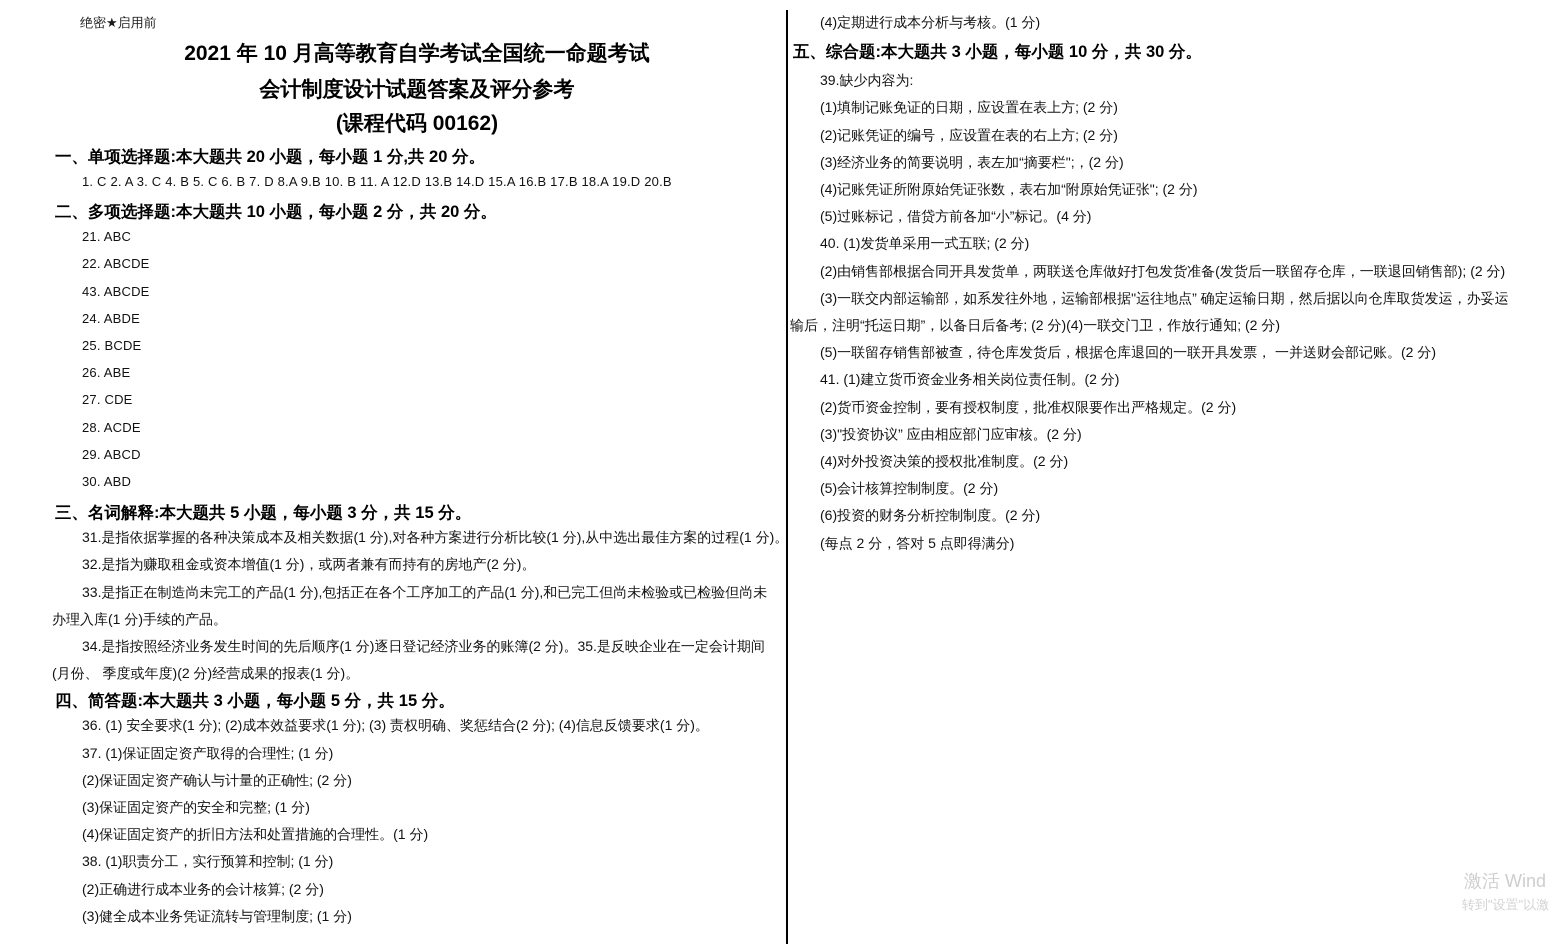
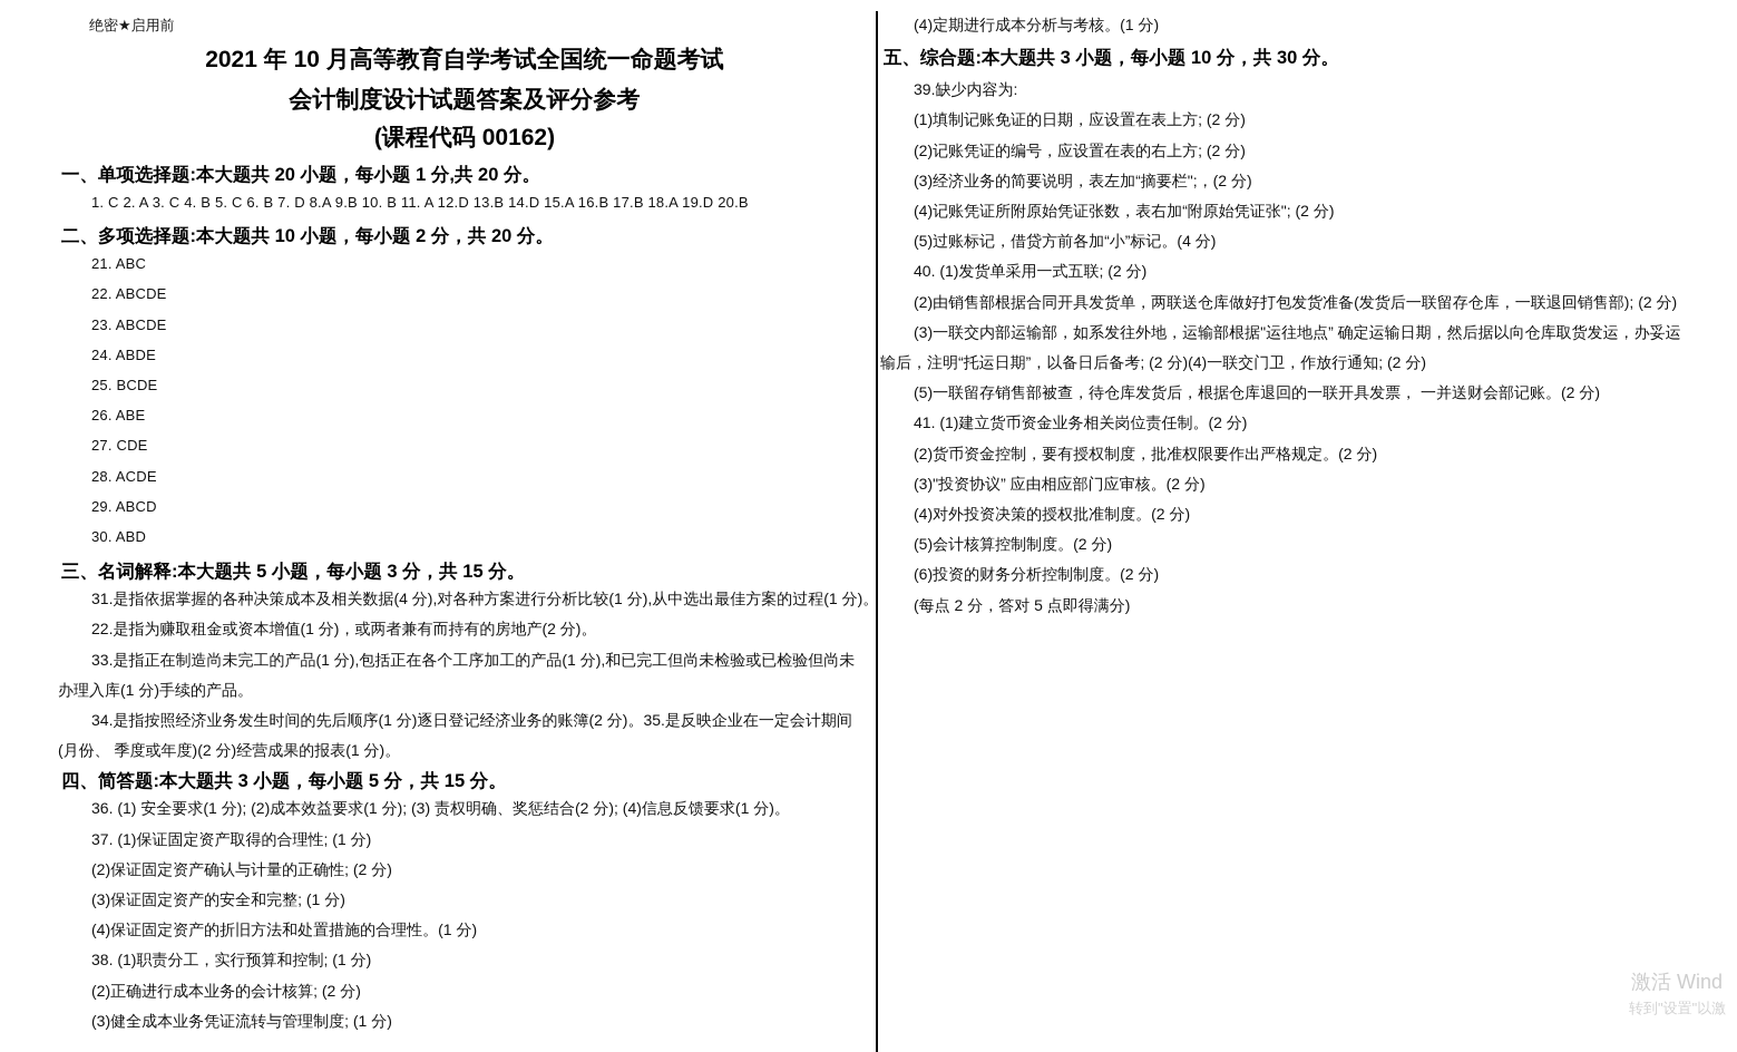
  绝密★启用前
  2021 年 10 月高等教育自学考试全国统一命题考试
  会计制度设计试题答案及评分参考
  (课程代码 00162)
  一、单项选择题:本大题共 20 小题，每小题 1 分,共 20 分。
  1. C 2. A 3. C 4. B 5. C 6. B 7. D 8.A 9.B 10. B 11. A 12.D 13.B 14.D 15.A 16.B 17.B 18.A 19.D 20.B
  二、多项选择题:本大题共 10 小题，每小题 2 分，共 20 分。
  21. ABC
  22. ABCDE
- 43. ABCDE
+ 23. ABCDE
  24. ABDE
  25. BCDE
  26. ABE
  27. CDE
  28. ACDE
  29. ABCD
  30. ABD
  三、名词解释:本大题共 5 小题，每小题 3 分，共 15 分。
- 31.是指依据掌握的各种决策成本及相关数据(1 分),对各种方案进行分析比较(1 分),从中选出最佳方案的过程(1 分)。
+ 31.是指依据掌握的各种决策成本及相关数据(4 分),对各种方案进行分析比较(1 分),从中选出最佳方案的过程(1 分)。
- 32.是指为赚取租金或资本增值(1 分)，或两者兼有而持有的房地产(2 分)。
+ 22.是指为赚取租金或资本增值(1 分)，或两者兼有而持有的房地产(2 分)。
  33.是指正在制造尚未完工的产品(1 分),包括正在各个工序加工的产品(1 分),和已完工但尚未检验或已检验但尚未
  办理入库(1 分)手续的产品。
  34.是指按照经济业务发生时间的先后顺序(1 分)逐日登记经济业务的账簿(2 分)。35.是反映企业在一定会计期间
  (月份、 季度或年度)(2 分)经营成果的报表(1 分)。
  四、简答题:本大题共 3 小题，每小题 5 分，共 15 分。
  36. (1) 安全要求(1 分); (2)成本效益要求(1 分); (3) 责权明确、奖惩结合(2 分); (4)信息反馈要求(1 分)。
  37. (1)保证固定资产取得的合理性; (1 分)
  (2)保证固定资产确认与计量的正确性; (2 分)
  (3)保证固定资产的安全和完整; (1 分)
  (4)保证固定资产的折旧方法和处置措施的合理性。(1 分)
  38. (1)职责分工，实行预算和控制; (1 分)
  (2)正确进行成本业务的会计核算; (2 分)
  (3)健全成本业务凭证流转与管理制度; (1 分)
  (4)定期进行成本分析与考核。(1 分)
  五、综合题:本大题共 3 小题，每小题 10 分，共 30 分。
  39.缺少内容为:
  (1)填制记账免证的日期，应设置在表上方; (2 分)
  (2)记账凭证的编号，应设置在表的右上方; (2 分)
  (3)经济业务的简要说明，表左加“摘要栏";，(2 分)
  (4)记账凭证所附原始凭证张数，表右加“附原始凭证张"; (2 分)
  (5)过账标记，借贷方前各加“小”标记。(4 分)
  40. (1)发货单采用一式五联; (2 分)
  (2)由销售部根据合同开具发货单，两联送仓库做好打包发货准备(发货后一联留存仓库，一联退回销售部); (2 分)
  (3)一联交内部运输部，如系发往外地，运输部根据"运往地点” 确定运输日期，然后据以向仓库取货发运，办妥运
  输后，注明“托运日期”，以备日后备考; (2 分)(4)一联交门卫，作放行通知; (2 分)
  (5)一联留存销售部被查，待仓库发货后，根据仓库退回的一联开具发票， 一并送财会部记账。(2 分)
  41. (1)建立货币资金业务相关岗位责任制。(2 分)
  (2)货币资金控制，要有授权制度，批准权限要作出严格规定。(2 分)
  (3)"投资协议” 应由相应部门应审核。(2 分)
  (4)对外投资决策的授权批准制度。(2 分)
  (5)会计核算控制制度。(2 分)
  (6)投资的财务分析控制制度。(2 分)
  (每点 2 分，答对 5 点即得满分)
  激活 Wind
  转到"设置"以激
